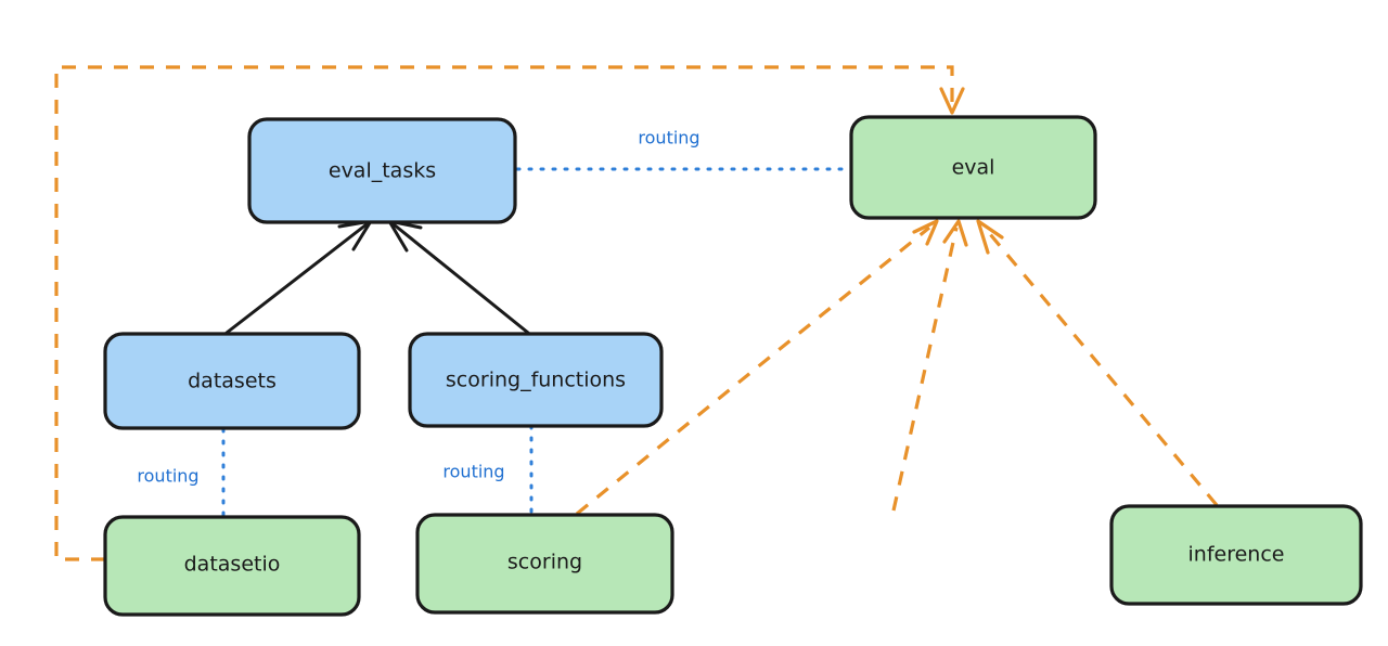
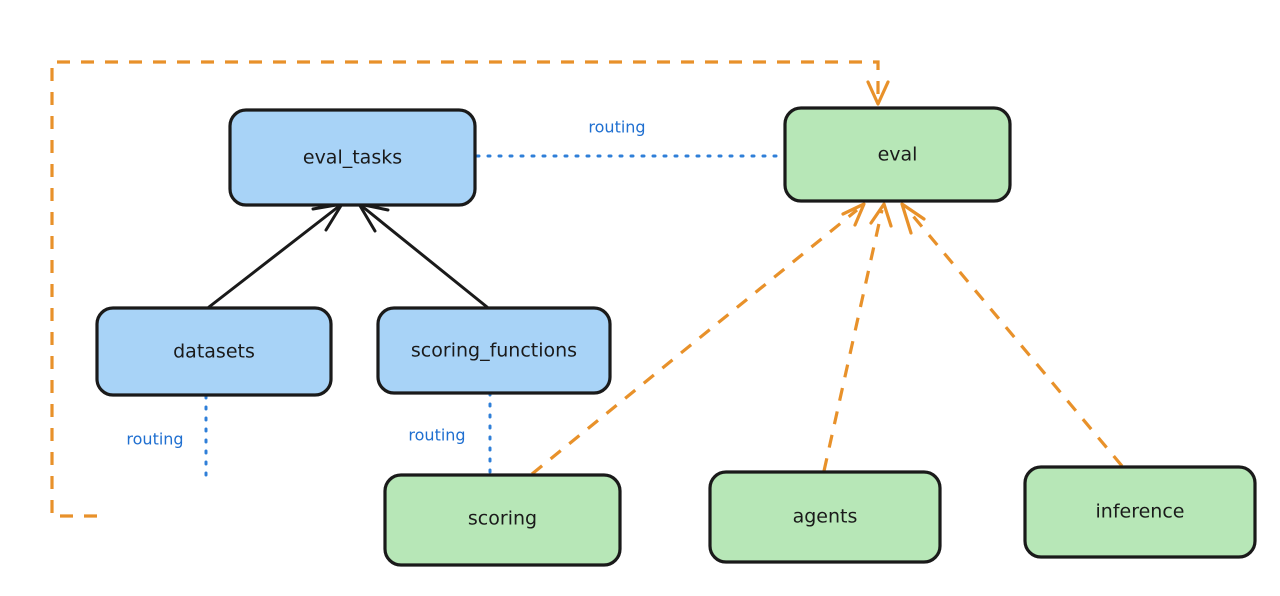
  routing
  routing
  routing
  eval_tasks
  eval
  datasets
  scoring_functions
- datasetio
  scoring
+ agents
  inference
